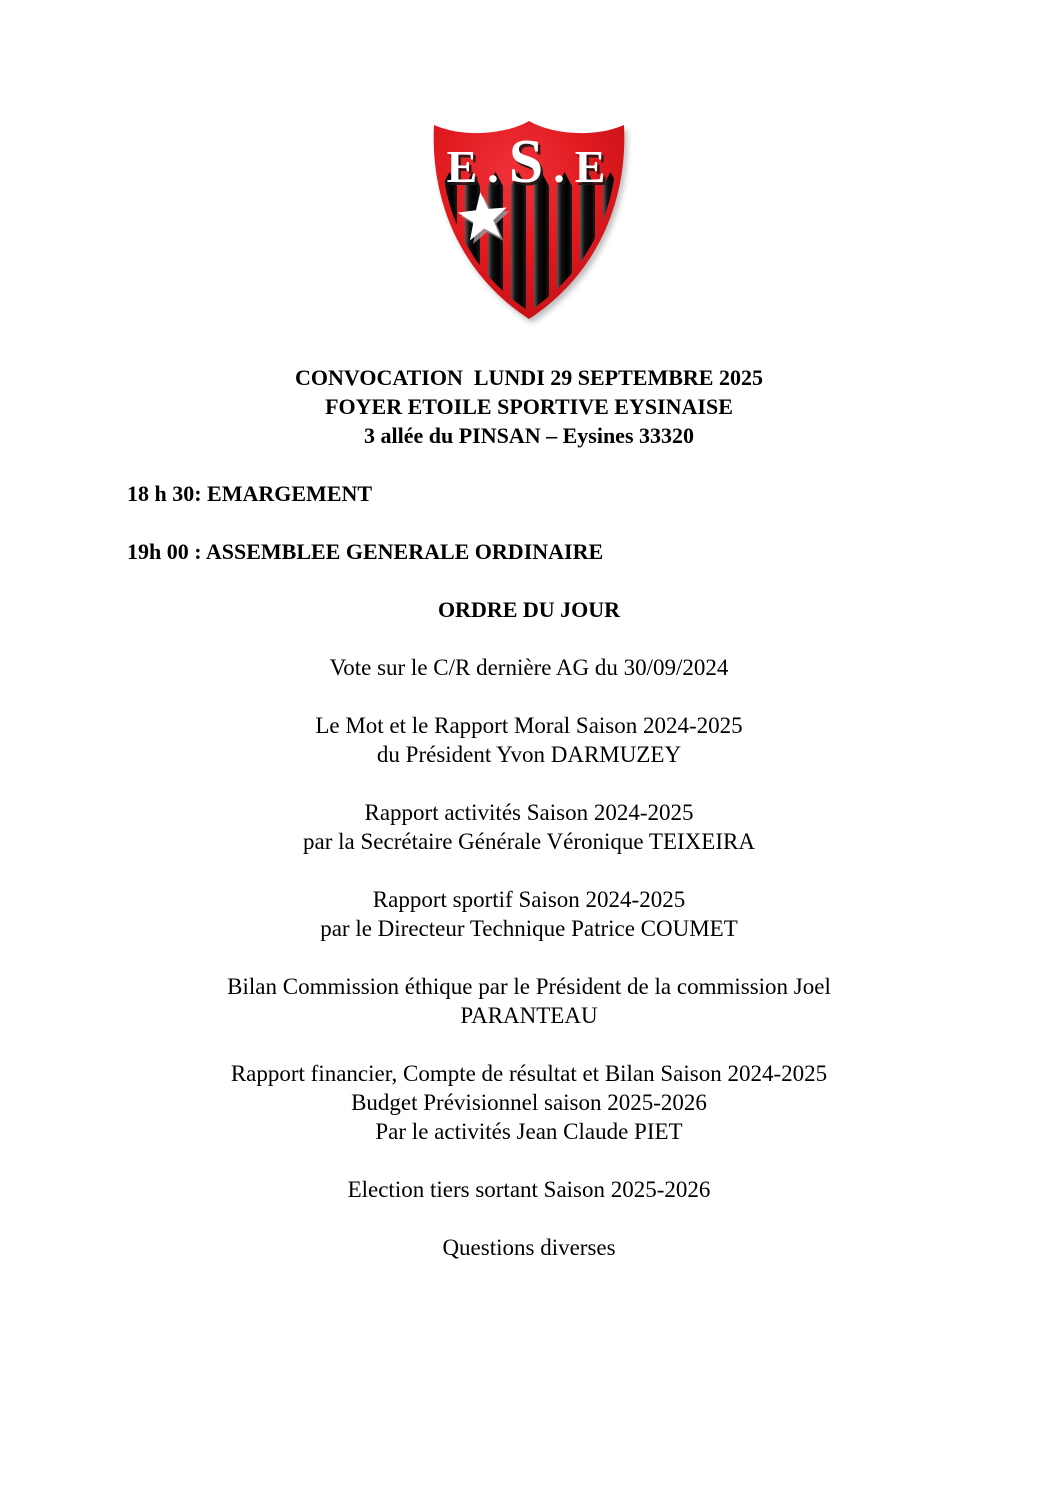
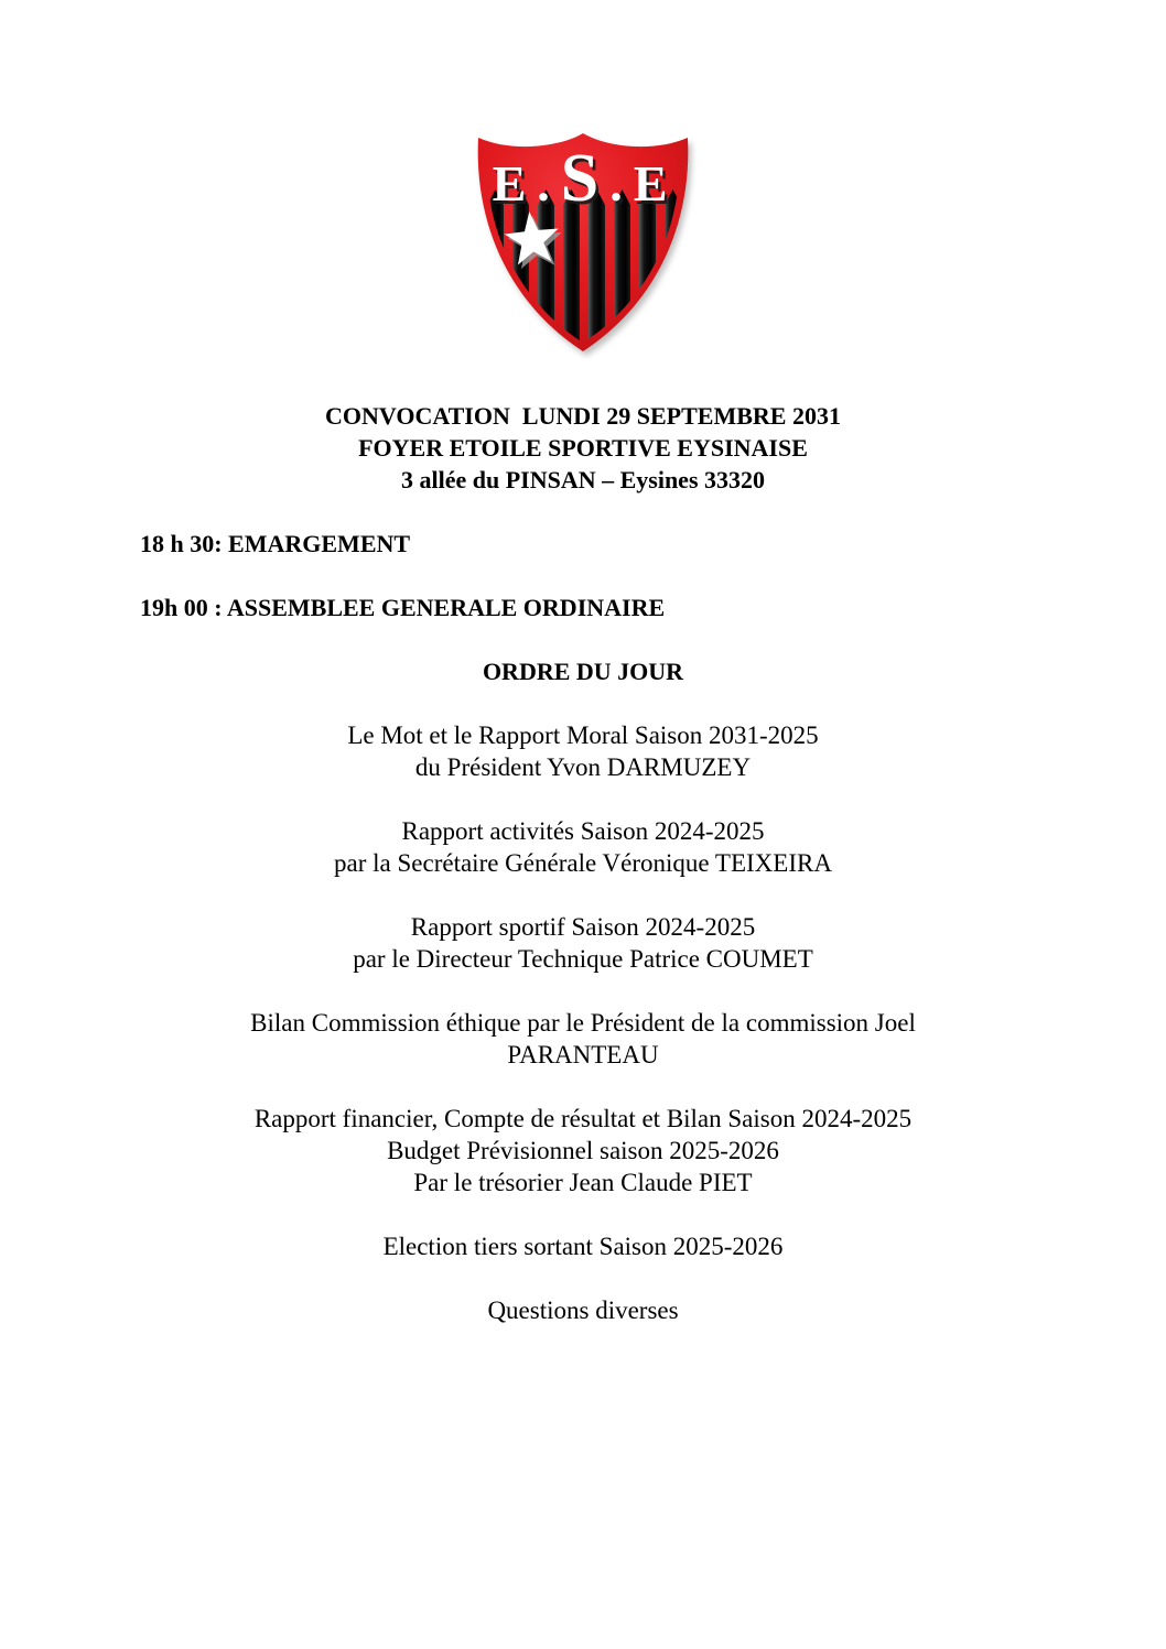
  E.S.E
- CONVOCATION LUNDI 29 SEPTEMBRE 2025
+ CONVOCATION LUNDI 29 SEPTEMBRE 2031
  FOYER ETOILE SPORTIVE EYSINAISE
  3 allée du PINSAN – Eysines 33320
  18 h 30: EMARGEMENT
  19h 00 : ASSEMBLEE GENERALE ORDINAIRE
  ORDRE DU JOUR
- Vote sur le C/R dernière AG du 30/09/2024
- Le Mot et le Rapport Moral Saison 2024-2025
+ Le Mot et le Rapport Moral Saison 2031-2025
  du Président Yvon DARMUZEY
  Rapport activités Saison 2024-2025
  par la Secrétaire Générale Véronique TEIXEIRA
  Rapport sportif Saison 2024-2025
  par le Directeur Technique Patrice COUMET
  Bilan Commission éthique par le Président de la commission Joel
  PARANTEAU
  Rapport financier, Compte de résultat et Bilan Saison 2024-2025
  Budget Prévisionnel saison 2025-2026
- Par le activités Jean Claude PIET
+ Par le trésorier Jean Claude PIET
  Election tiers sortant Saison 2025-2026
  Questions diverses
